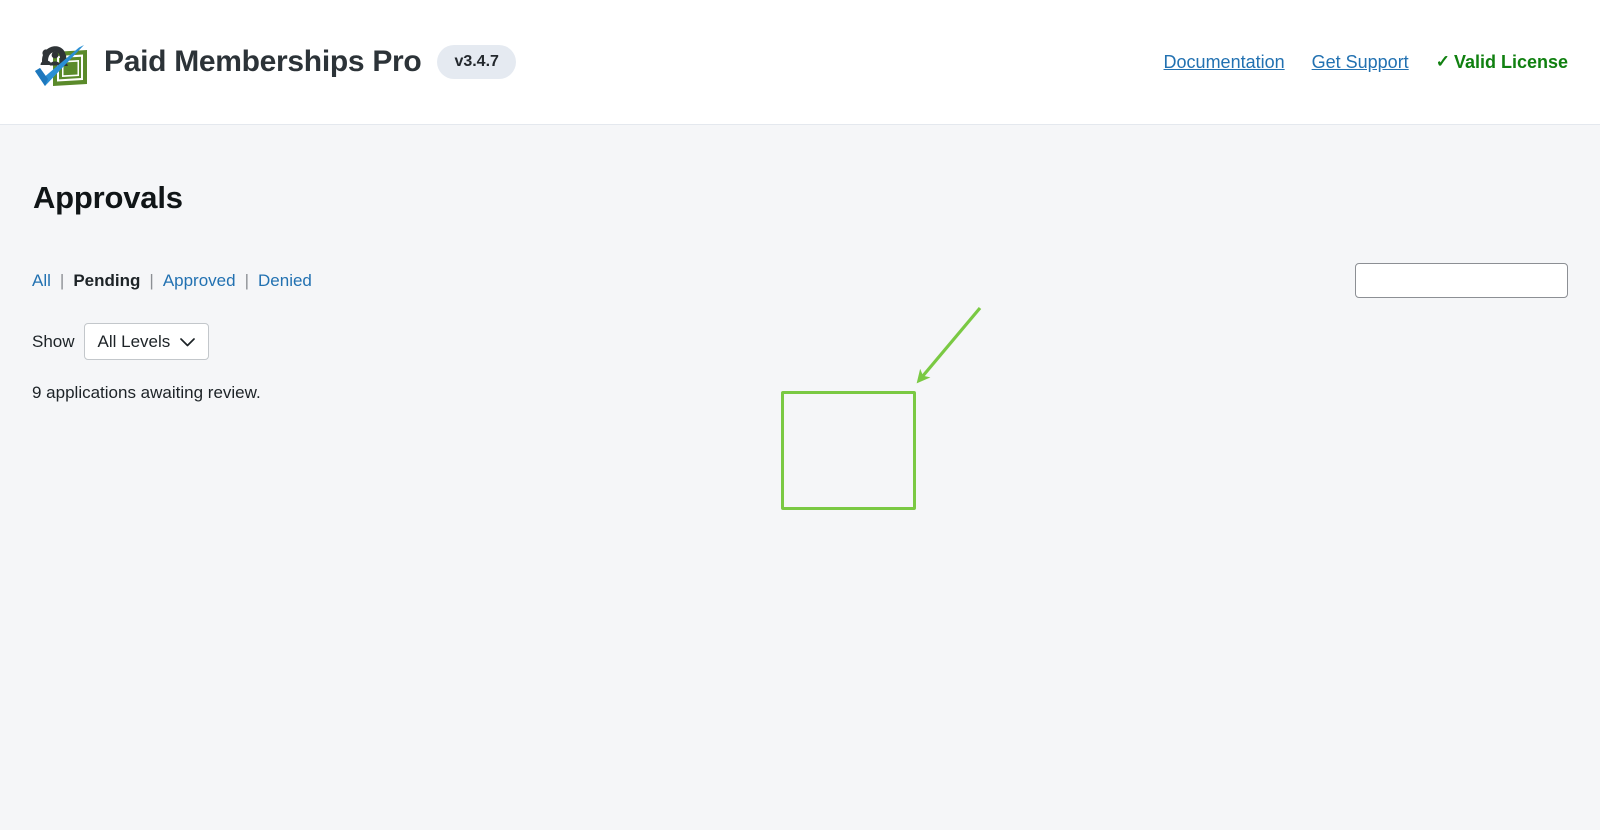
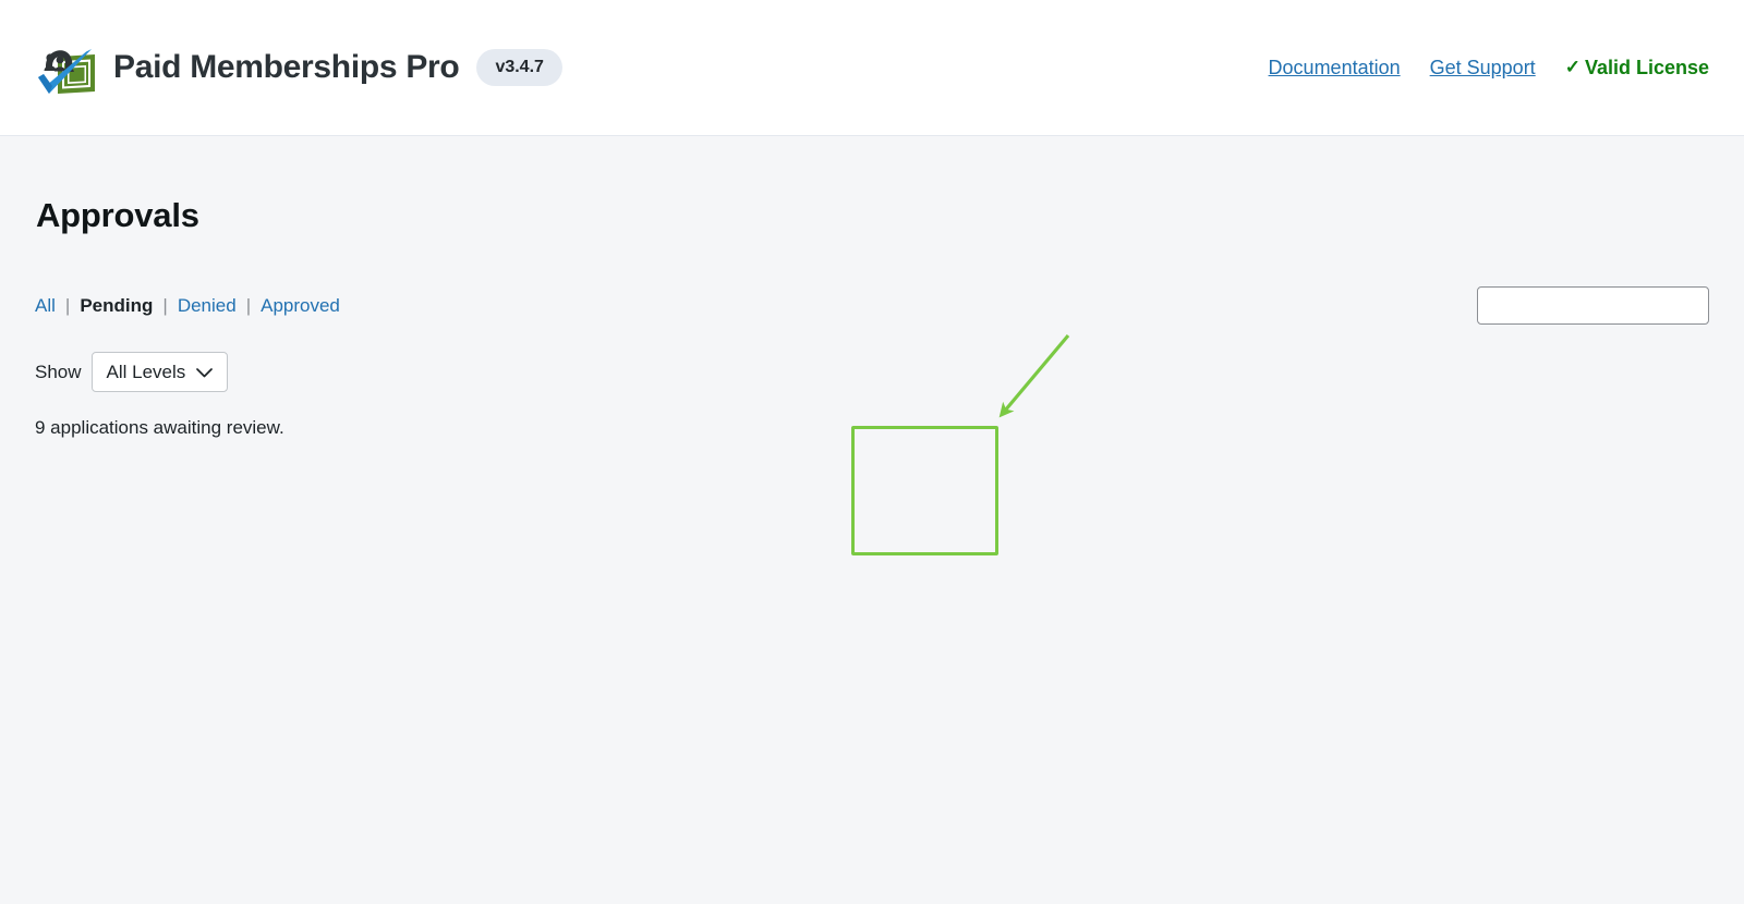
  Paid Memberships Pro
  v3.4.7
  Documentation
  Get Support
  ✓
  Valid License
  Approvals
  All
  |
  Pending
  |
- Approved
+ Denied
  |
- Denied
+ Approved
  Show
  All Levels
  9 applications awaiting review.
